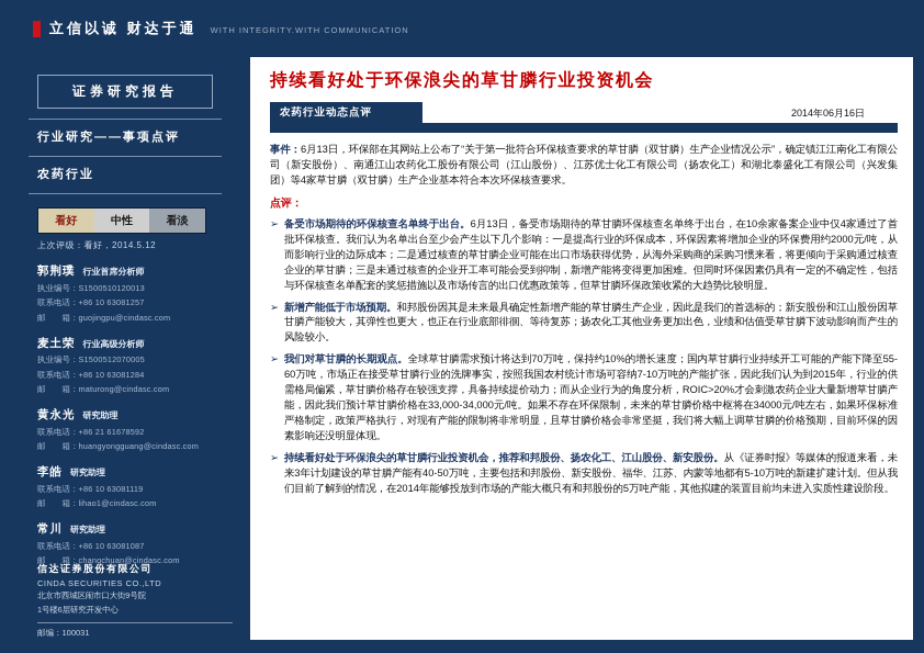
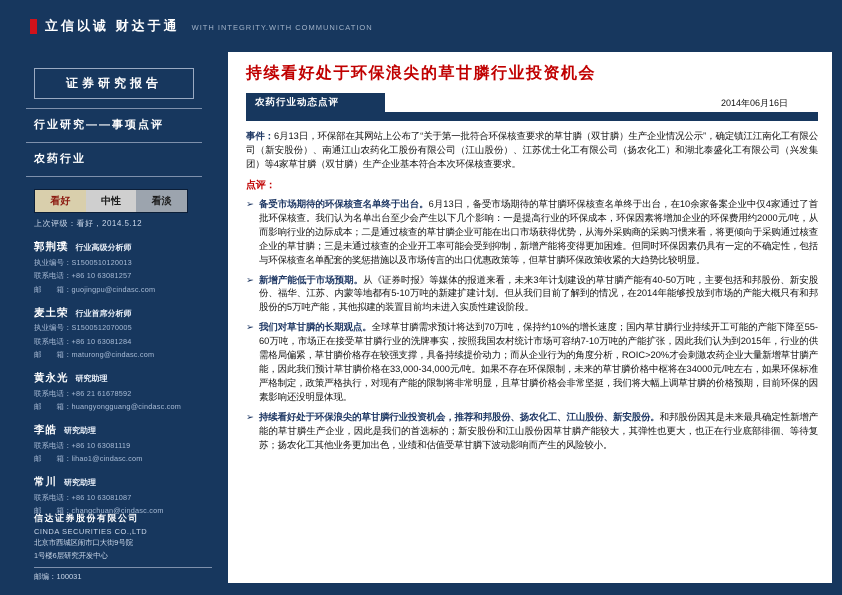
  立信以诚 财达于通
  WITH INTEGRITY.WITH COMMUNICATION
  证券研究报告
  行业研究——事项点评
  农药行业
  看好
  中性
  看淡
  上次评级：看好，2014.5.12
  郭荆璞
- 行业首席分析师
+ 行业高级分析师
  执业编号：S1500510120013
  联系电话：+86 10 63081257
  邮 箱：guojingpu@cindasc.com
  麦土荣
- 行业高级分析师
+ 行业首席分析师
  执业编号：S1500512070005
  联系电话：+86 10 63081284
  邮 箱：maturong@cindasc.com
  黄永光
  研究助理
  联系电话：+86 21 61678592
  邮 箱：huangyongguang@cindasc.com
  李皓
  研究助理
  联系电话：+86 10 63081119
  邮 箱：lihao1@cindasc.com
  常川
  研究助理
  联系电话：+86 10 63081087
  邮 箱：changchuan@cindasc.com
  信达证券股份有限公司
  CINDA SECURITIES CO.,LTD
  北京市西城区闹市口大街9号院
  1号楼6层研究开发中心
  邮编：100031
  持续看好处于环保浪尖的草甘膦行业投资机会
  农药行业动态点评
  2014年06月16日
  事件：6月13日，环保部在其网站上公布了“关于第一批符合环保核查要求的草甘膦（双甘膦）生产企业情况公示”，确定镇江江南化工有限公司（新安股份）、南通江山农药化工股份有限公司（江山股份）、江苏优士化工有限公司（扬农化工）和湖北泰盛化工有限公司（兴发集团）等4家草甘膦（双甘膦）生产企业基本符合本次环保核查要求。
  点评：
  ➢
  备受市场期待的环保核查名单终于出台。6月13日，备受市场期待的草甘膦环保核查名单终于出台，在10余家备案企业中仅4家通过了首批环保核查。我们认为名单出台至少会产生以下几个影响：一是提高行业的环保成本，环保因素将增加企业的环保费用约2000元/吨，从而影响行业的边际成本；二是通过核查的草甘膦企业可能在出口市场获得优势，从海外采购商的采购习惯来看，将更倾向于采购通过核查企业的草甘膦；三是未通过核查的企业开工率可能会受到抑制，新增产能将变得更加困难。但同时环保因素仍具有一定的不确定性，包括与环保核查名单配套的奖惩措施以及市场传言的出口优惠政策等，但草甘膦环保政策收紧的大趋势比较明显。
  ➢
- 新增产能低于市场预期。和邦股份因其是未来最具确定性新增产能的草甘膦生产企业，因此是我们的首选标的；新安股份和江山股份因草甘膦产能较大，其弹性也更大，也正在行业底部徘徊、等待复苏；扬农化工其他业务更加出色，业绩和估值受草甘膦下波动影响而产生的风险较小。
+ 新增产能低于市场预期。从《证券时报》等媒体的报道来看，未来3年计划建设的草甘膦产能有40-50万吨，主要包括和邦股份、新安股份、福华、江苏、内蒙等地都有5-10万吨的新建扩建计划。但从我们目前了解到的情况，在2014年能够投放到市场的产能大概只有和邦股份的5万吨产能，其他拟建的装置目前均未进入实质性建设阶段。
  ➢
  我们对草甘膦的长期观点。全球草甘膦需求预计将达到70万吨，保持约10%的增长速度；国内草甘膦行业持续开工可能的产能下降至55-60万吨，市场正在接受草甘膦行业的洗牌事实，按照我国农村统计市场可容纳7-10万吨的产能扩张，因此我们认为到2015年，行业的供需格局偏紧，草甘膦价格存在较强支撑，具备持续提价动力；而从企业行为的角度分析，ROIC>20%才会刺激农药企业大量新增草甘膦产能，因此我们预计草甘膦价格在33,000-34,000元/吨。如果不存在环保限制，未来的草甘膦价格中枢将在34000元/吨左右，如果环保标准严格制定，政策严格执行，对现有产能的限制将非常明显，且草甘膦价格会非常坚挺，我们将大幅上调草甘膦的价格预期，目前环保的因素影响还没明显体现。
  ➢
- 持续看好处于环保浪尖的草甘膦行业投资机会，推荐和邦股份、扬农化工、江山股份、新安股份。从《证券时报》等媒体的报道来看，未来3年计划建设的草甘膦产能有40-50万吨，主要包括和邦股份、新安股份、福华、江苏、内蒙等地都有5-10万吨的新建扩建计划。但从我们目前了解到的情况，在2014年能够投放到市场的产能大概只有和邦股份的5万吨产能，其他拟建的装置目前均未进入实质性建设阶段。
+ 持续看好处于环保浪尖的草甘膦行业投资机会，推荐和邦股份、扬农化工、江山股份、新安股份。和邦股份因其是未来最具确定性新增产能的草甘膦生产企业，因此是我们的首选标的；新安股份和江山股份因草甘膦产能较大，其弹性也更大，也正在行业底部徘徊、等待复苏；扬农化工其他业务更加出色，业绩和估值受草甘膦下波动影响而产生的风险较小。
